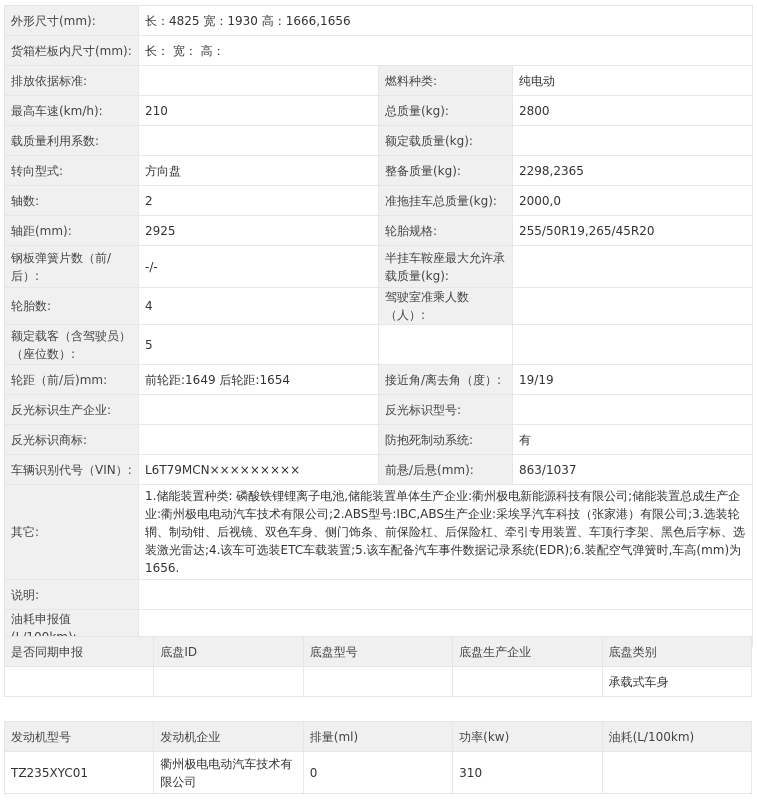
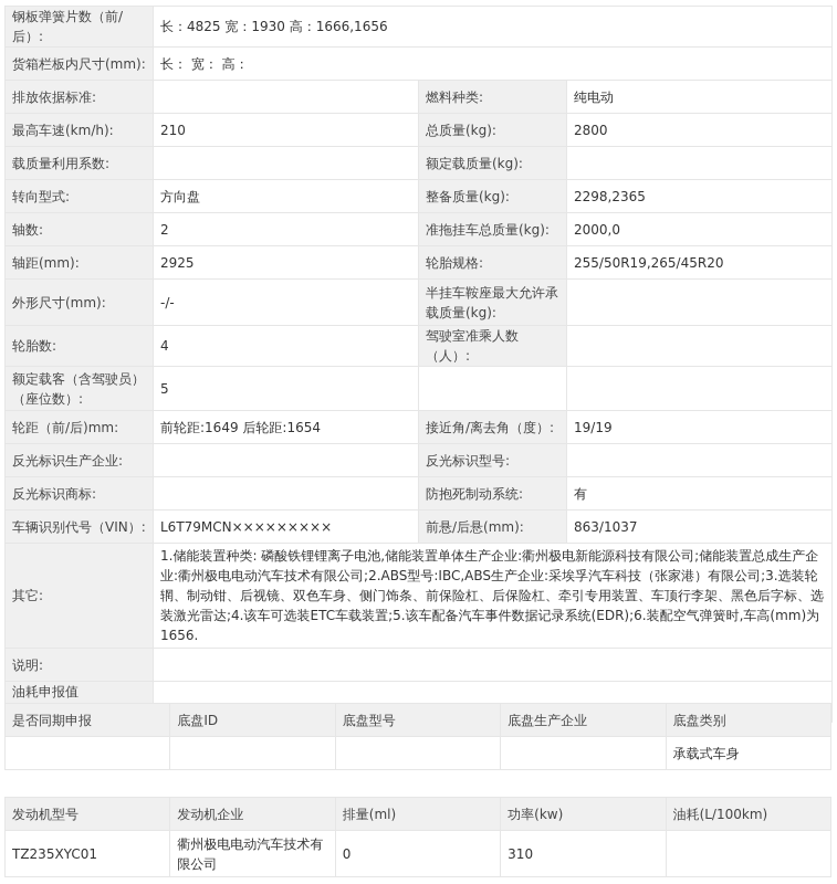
- 外形尺寸(mm):	长：4825 宽：1930 高：1666,1656
+ 钢板弹簧片数（前/后）:	长：4825 宽：1930 高：1666,1656
  货箱栏板内尺寸(mm):	长： 宽： 高：
  排放依据标准:		燃料种类:	纯电动
  最高车速(km/h):	210	总质量(kg):	2800
  载质量利用系数:		额定载质量(kg):
  转向型式:	方向盘	整备质量(kg):	2298,2365
  轴数:	2	准拖挂车总质量(kg):	2000,0
  轴距(mm):	2925	轮胎规格:	255/50R19,265/45R20
- 钢板弹簧片数（前/后）:	-/-	半挂车鞍座最大允许承载质量(kg):
+ 外形尺寸(mm):	-/-	半挂车鞍座最大允许承载质量(kg):
  轮胎数:	4	驾驶室准乘人数（人）:
  额定载客（含驾驶员）（座位数）:	5
  轮距（前/后)mm:	前轮距:1649 后轮距:1654	接近角/离去角（度）:	19/19
  反光标识生产企业:		反光标识型号:
  反光标识商标:		防抱死制动系统:	有
  车辆识别代号（VIN）:	L6T79MCN×××××××××	前悬/后悬(mm):	863/1037
  其它:	1.储能装置种类: 磷酸铁锂锂离子电池,储能装置单体生产企业:衢州极电新能源科技有限公司;储能装置总成生产企业:衢州极电电动汽车技术有限公司;2.ABS型号:IBC,ABS生产企业:采埃孚汽车科技（张家港）有限公司;3.选装轮辋、制动钳、后视镜、双色车身、侧门饰条、前保险杠、后保险杠、牵引专用装置、车顶行李架、黑色后字标、选装激光雷达;4.该车可选装ETC车载装置;5.该车配备汽车事件数据记录系统(EDR);6.装配空气弹簧时,车高(mm)为1656.
  说明:
  是否同期申报	底盘ID	底盘型号	底盘生产企业	底盘类别
  				承载式车身
  发动机型号	发动机企业	排量(ml)	功率(kw)	油耗(L/100km)
  TZ235XYC01	衢州极电电动汽车技术有限公司	0	310
